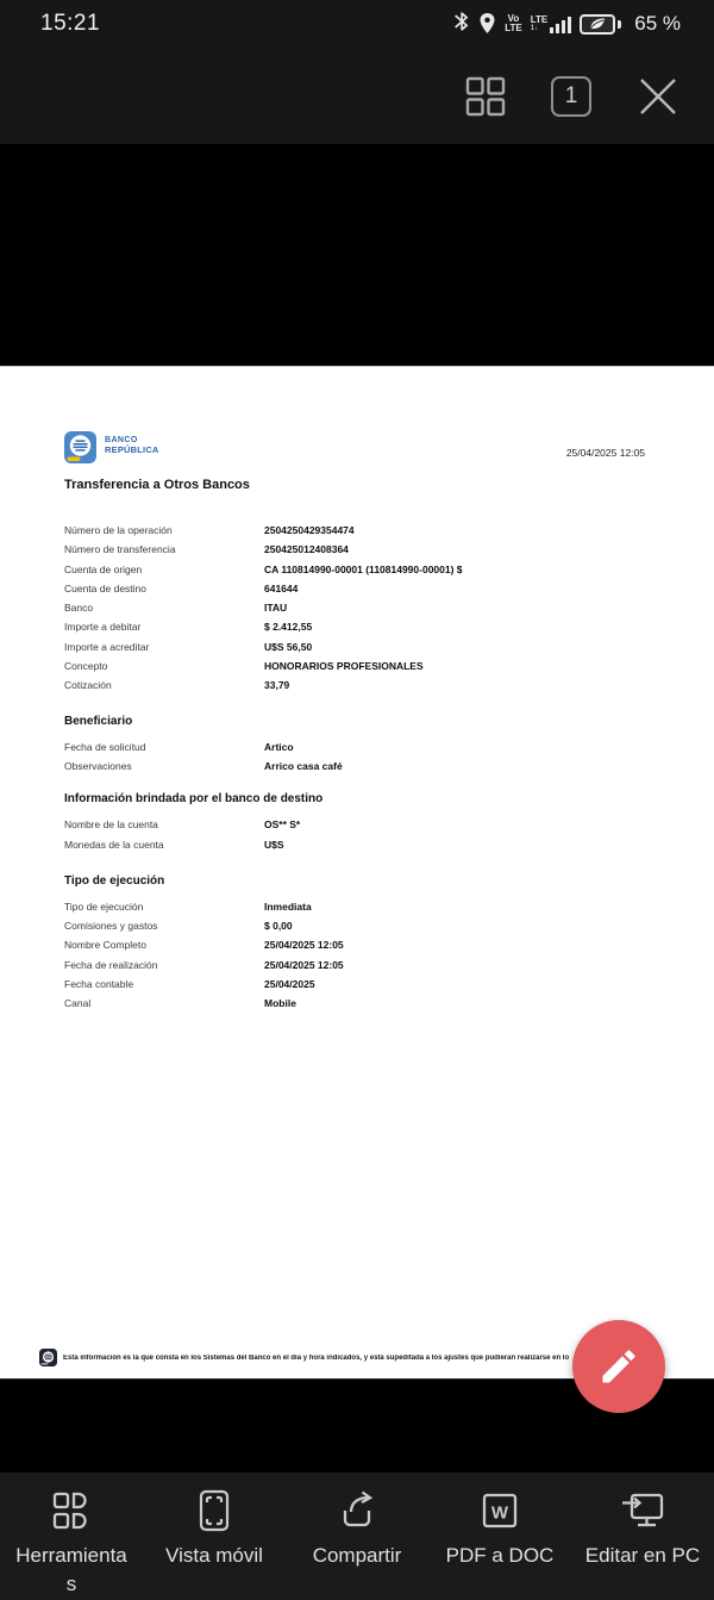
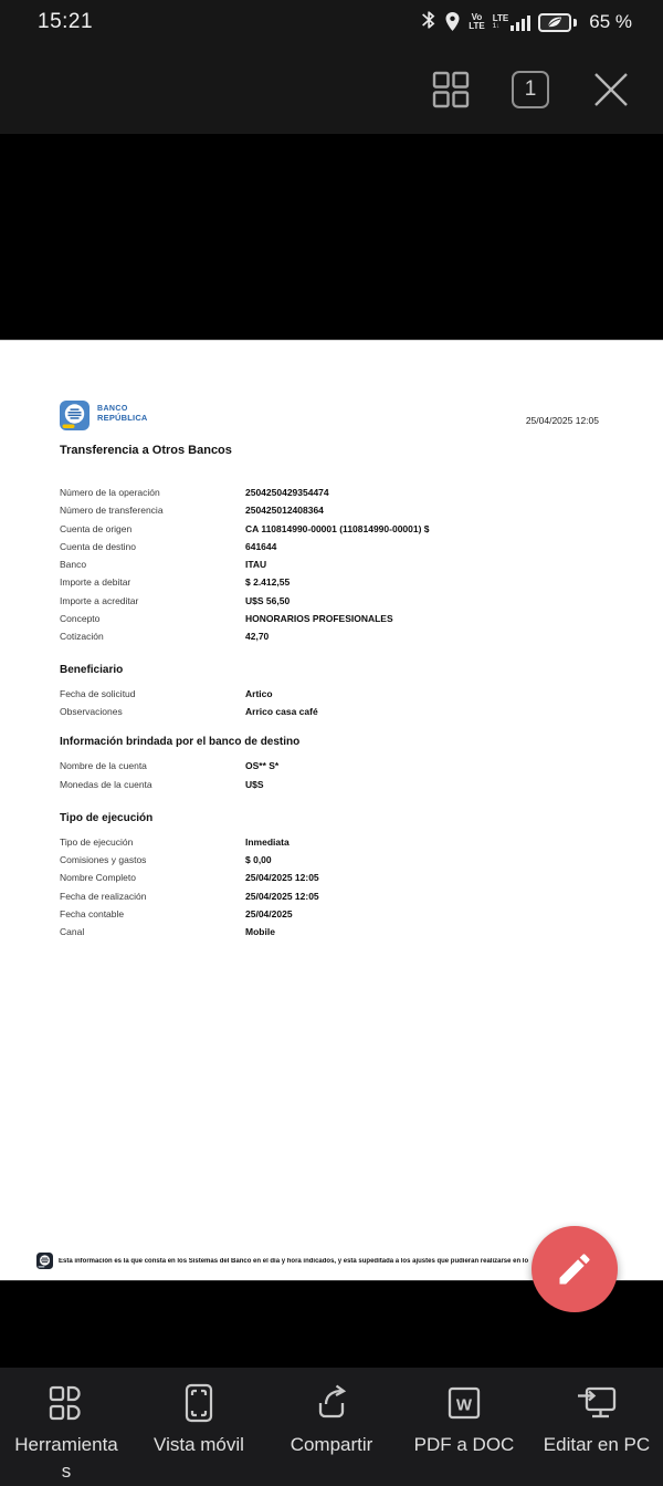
  15:21
  Vo
  LTE
  LTE
  65 %
  1
  REPÚBLICA
  25/04/2025 12:05
  Transferencia a Otros Bancos
  Número de la operación
  2504250429354474
  Número de transferencia
  250425012408364
  Cuenta de origen
  CA 110814990-00001 (110814990-00001) $
  Cuenta de destino
  641644
  Banco
  ITAU
  Importe a debitar
  $ 2.412,55
  Importe a acreditar
  U$S 56,50
  Concepto
  HONORARIOS PROFESIONALES
  Cotización
- 33,79
+ 42,70
  Beneficiario
  Fecha de solicitud
  Artico
  Observaciones
  Arrico casa café
  Información brindada por el banco de destino
  Nombre de la cuenta
  OS** S*
  Monedas de la cuenta
  U$S
  Tipo de ejecución
  Tipo de ejecución
  Inmediata
  Comisiones y gastos
  $ 0,00
  Nombre Completo
  25/04/2025 12:05
  Fecha de realización
  25/04/2025 12:05
  Fecha contable
  25/04/2025
  Canal
  Mobile
  Herramientas
  Vista móvil
  Compartir
  W
  PDF a DOC
  Editar en PC
